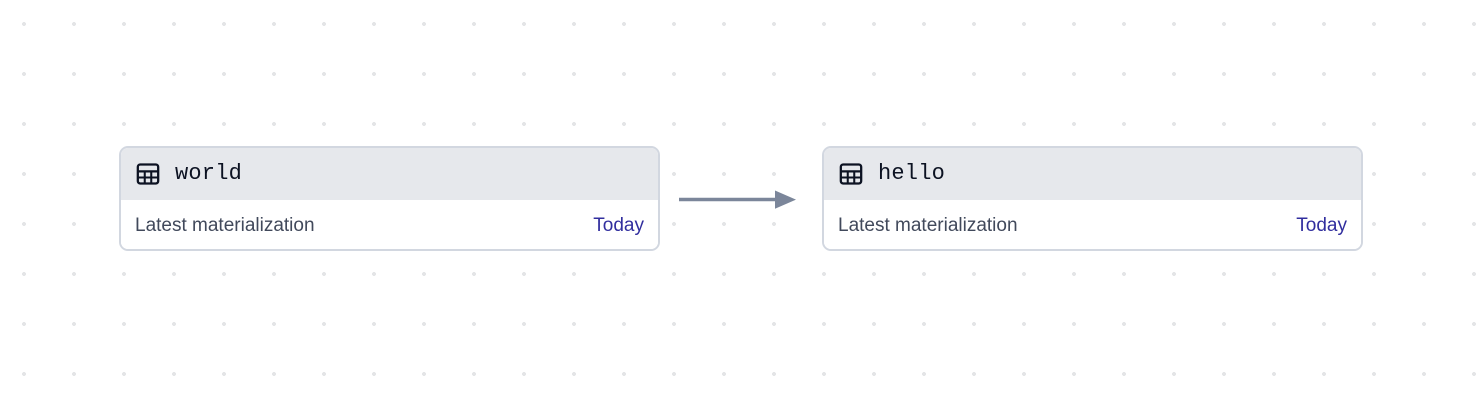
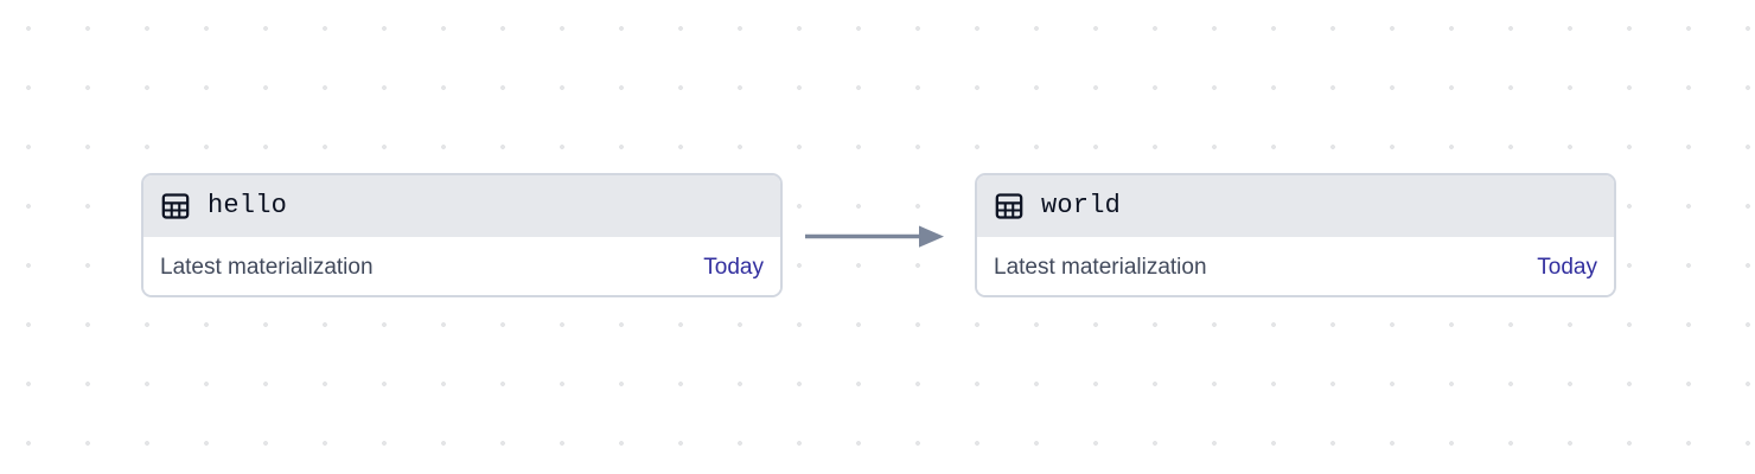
- world
+ hello
  Latest materialization
  Today
- hello
+ world
  Latest materialization
  Today
